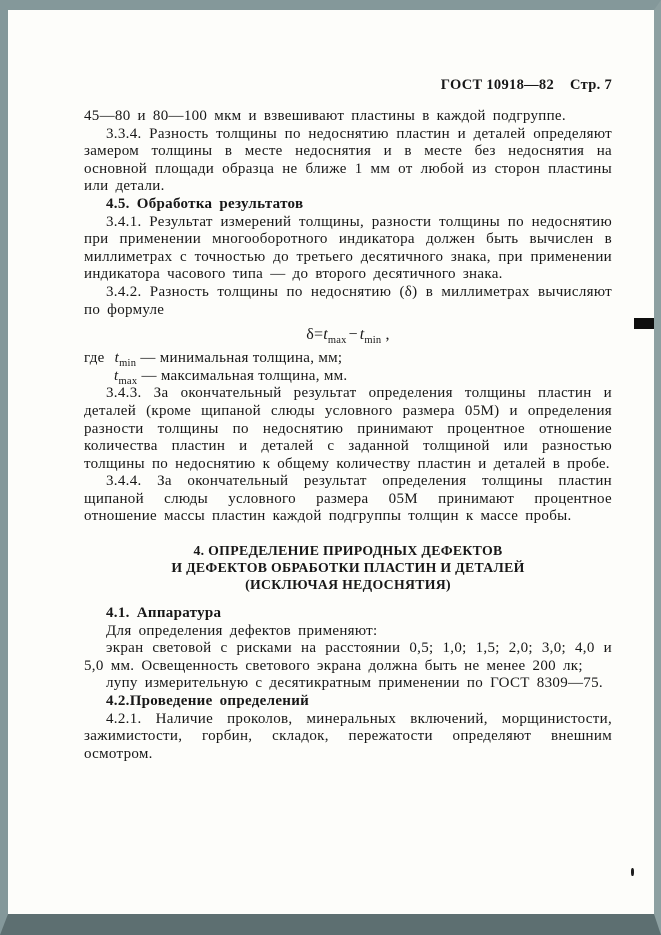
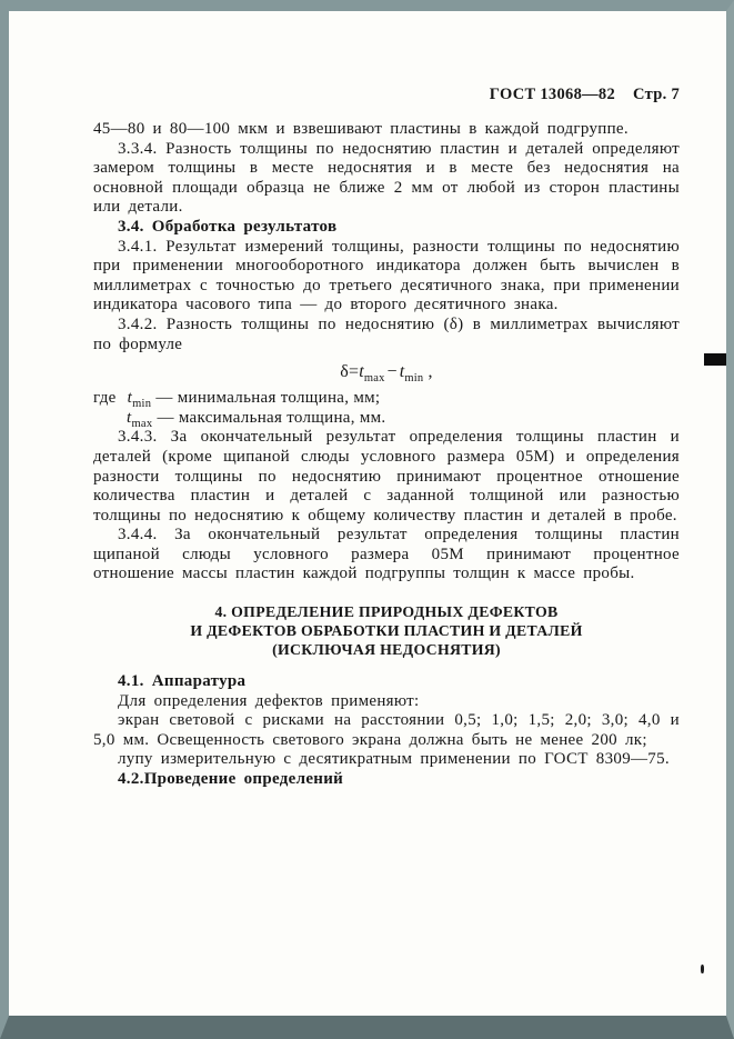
- ГОСТ 10918—82
+ ГОСТ 13068—82
  Стр. 7
  45—80 и 80—100 мкм и взвешивают пластины в каждой подгруппе.
- 3.3.4. Разность толщины по недоснятию пластин и деталей определяют замером толщины в месте недоснятия и в месте без недоснятия на основной площади образца не ближе 1 мм от любой из сторон пластины или детали.
+ 3.3.4. Разность толщины по недоснятию пластин и деталей определяют замером толщины в месте недоснятия и в месте без недоснятия на основной площади образца не ближе 2 мм от любой из сторон пластины или детали.
- 4.5. Обработка результатов
+ 3.4. Обработка результатов
  3.4.1. Результат измерений толщины, разности толщины по недоснятию при применении многооборотного индикатора должен быть вычислен в миллиметрах с точностью до третьего десятичного знака, при применении индикатора часового типа — до второго десятичного знака.
  3.4.2. Разность толщины по недоснятию (δ) в миллиметрах вычисляют по формуле
  δ=tmax−tmin ,
  где tmin — минимальная толщина, мм;
  tmax — максимальная толщина, мм.
  3.4.3. За окончательный результат определения толщины пластин и деталей (кроме щипаной слюды условного размера 05М) и определения разности толщины по недоснятию принимают процентное отношение количества пластин и деталей с заданной толщиной или разностью толщины по недоснятию к общему количеству пластин и деталей в пробе.
  3.4.4. За окончательный результат определения толщины пластин щипаной слюды условного размера 05М принимают процентное отношение массы пластин каждой подгруппы толщин к массе пробы.
  4. ОПРЕДЕЛЕНИЕ ПРИРОДНЫХ ДЕФЕКТОВ
  И ДЕФЕКТОВ ОБРАБОТКИ ПЛАСТИН И ДЕТАЛЕЙ
  (ИСКЛЮЧАЯ НЕДОСНЯТИЯ)
  4.1. Аппаратура
  Для определения дефектов применяют:
  экран световой с рисками на расстоянии 0,5; 1,0; 1,5; 2,0; 3,0; 4,0 и 5,0 мм. Освещенность светового экрана должна быть не менее 200 лк;
  лупу измерительную с десятикратным применении по ГОСТ 8309—75.
  4.2.Проведение определений
- 4.2.1. Наличие проколов, минеральных включений, морщинистости, зажимистости, горбин, складок, пережатости определяют внешним осмотром.
